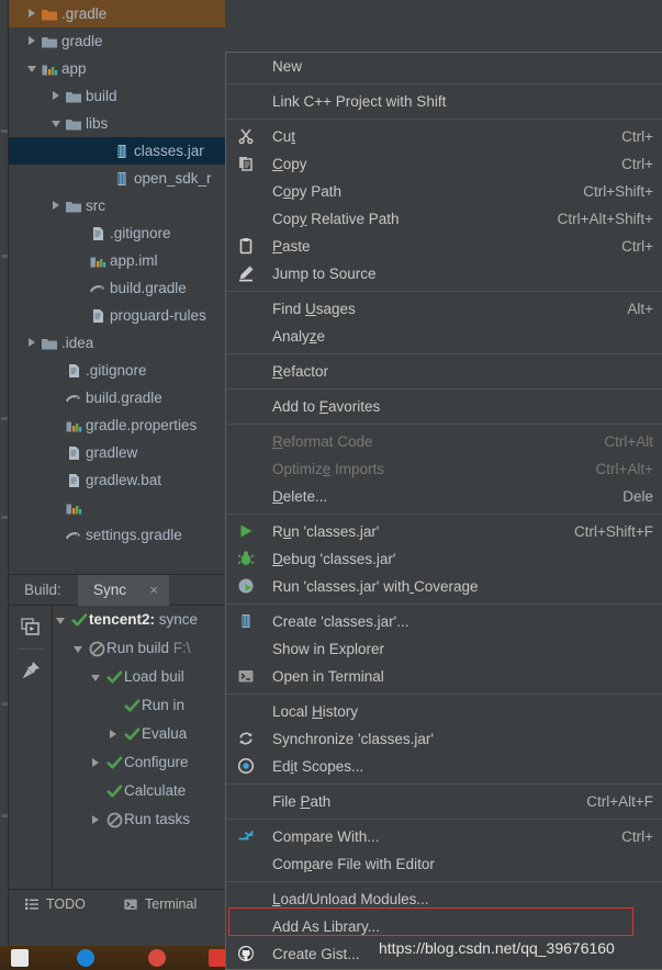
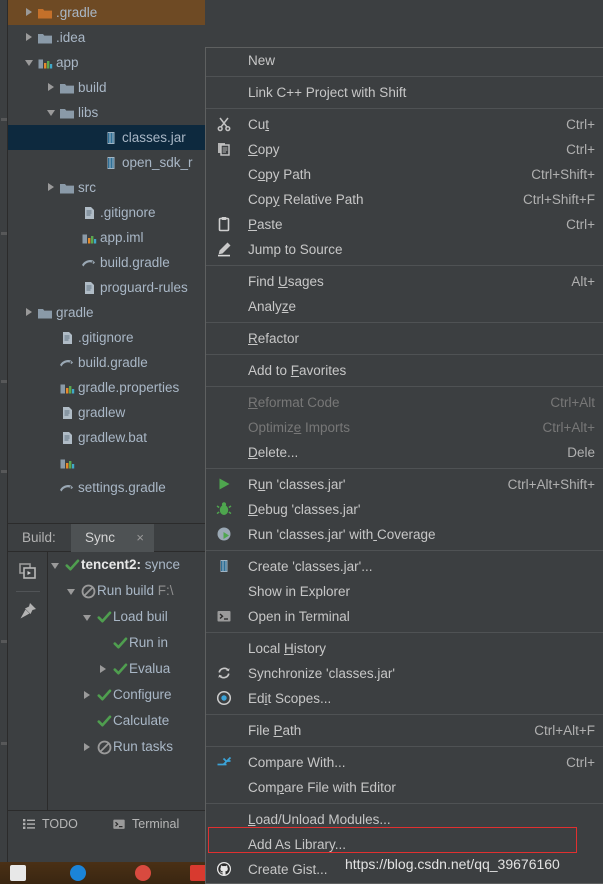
  .gradle
- gradle
+ .idea
  app
  build
  libs
  classes.jar
  open_sdk_r
  src
  .gitignore
  app.iml
  build.gradle
  proguard-rules
- .idea
+ gradle
  .gitignore
  build.gradle
  gradle.properties
  gradlew
  gradlew.bat
  settings.gradle
  Build:
  Sync
  ×
  tencent2: synce
  Run build F:\
  Load buil
  Run in
  Evalua
  Configure
  Calculate
  Run tasks
  TODO
  Terminal
  New
  Link C++ Project with Shift
  Cut
  Ctrl+
  Copy
  Ctrl+
  Copy Path
  Ctrl+Shift+
  Copy Relative Path
- Ctrl+Alt+Shift+
+ Ctrl+Shift+F
  Paste
  Ctrl+
  Jump to Source
  Find Usages
  Alt+
  Analyze
  Refactor
  Add to Favorites
  Reformat Code
  Ctrl+Alt
  Optimize Imports
  Ctrl+Alt+
  Delete...
  Dele
  Run 'classes.jar'
- Ctrl+Shift+F
+ Ctrl+Alt+Shift+
  Debug 'classes.jar'
  Run 'classes.jar' with Coverage
  Create 'classes.jar'...
  Show in Explorer
  Open in Terminal
  Local History
  Synchronize 'classes.jar'
  Edit Scopes...
  File Path
  Ctrl+Alt+F
  Compare With...
  Ctrl+
  Compare File with Editor
  Load/Unload Modules...
  Add As Library...
  Create Gist...
  https://blog.csdn.net/qq_39676160
